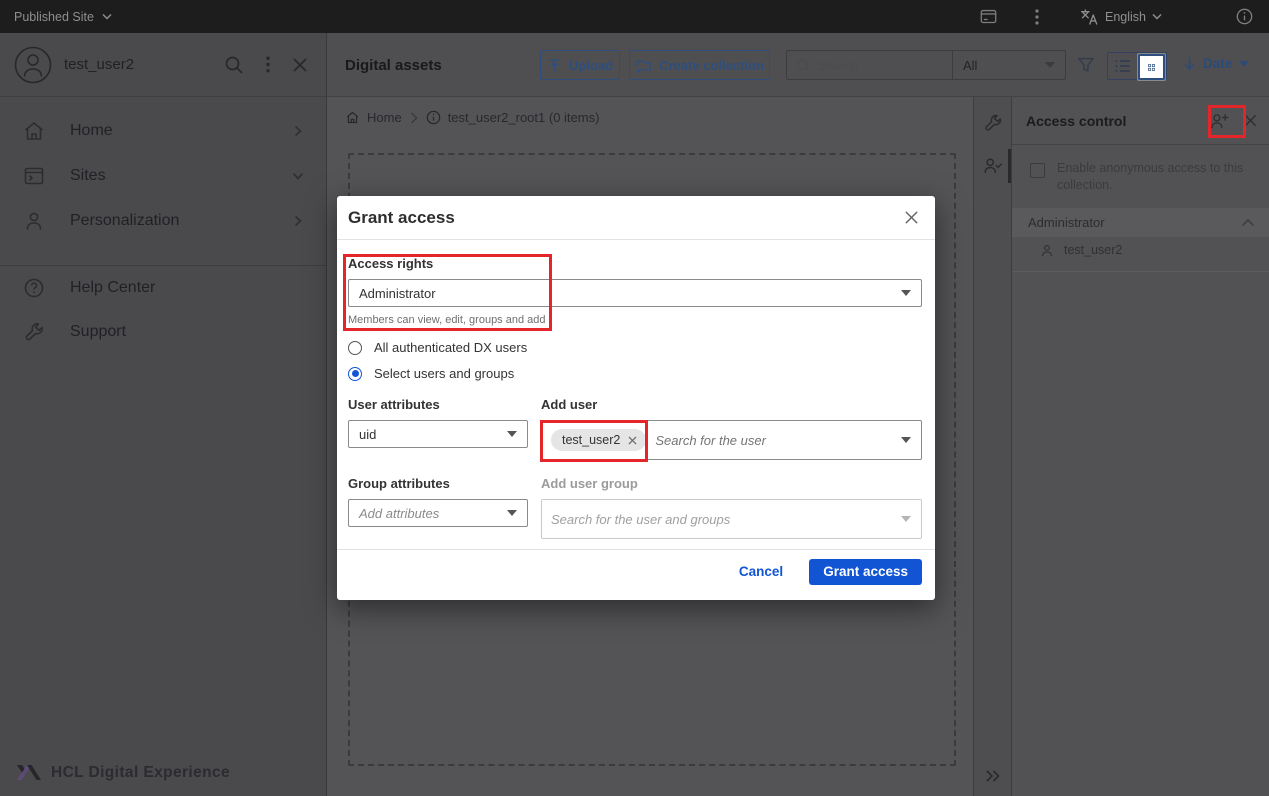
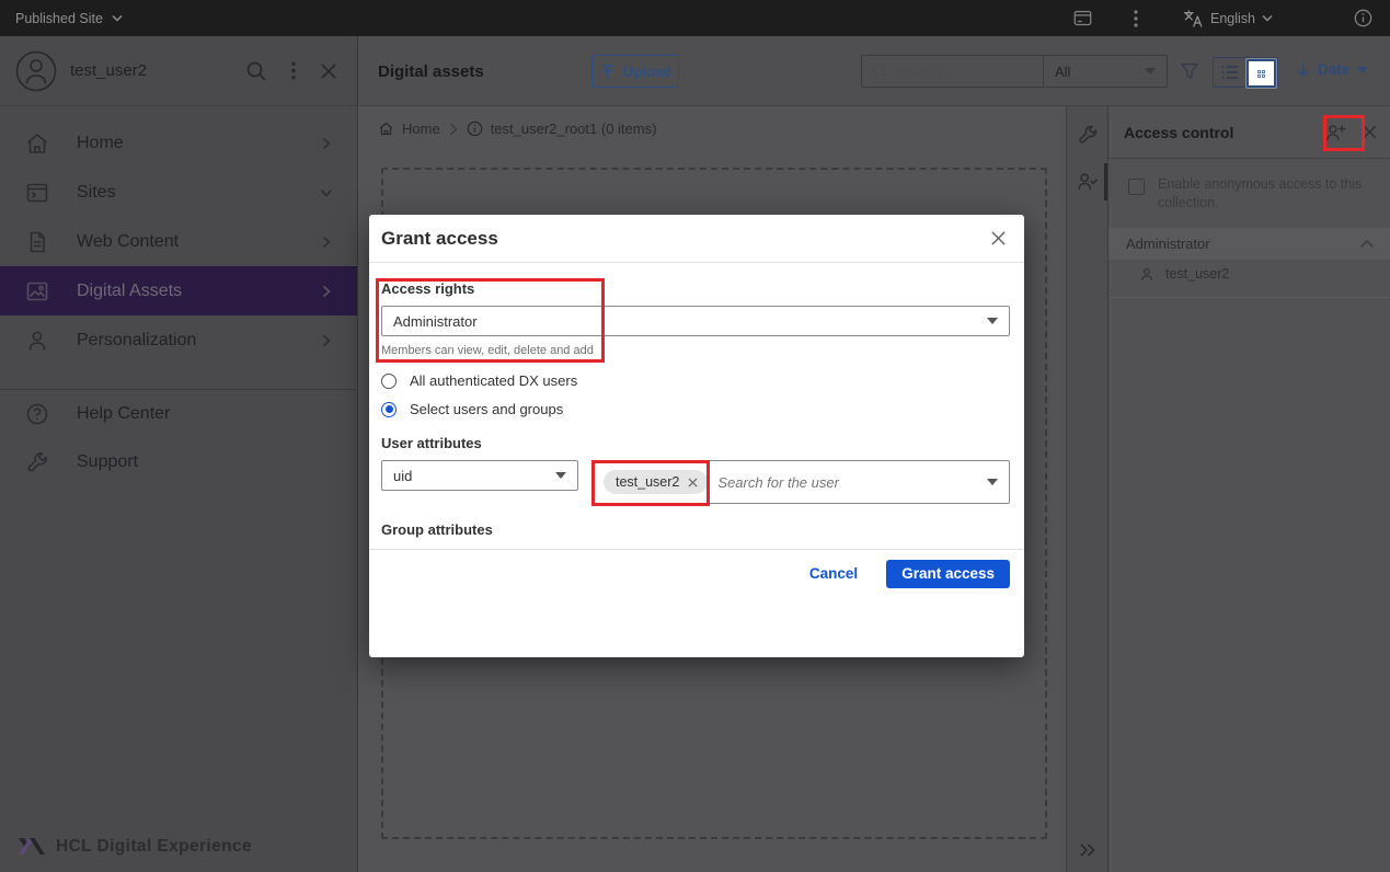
  Published Site
  English
  test_user2
  Home
  Sites
+ Web Content
+ Digital Assets
  Personalization
  Help Center
  Support
  HCL Digital Experience
  Digital assets
  Upload
- Create collection
  All
  Date
  Home
  test_user2_root1 (0 items)
  Access control
  Administrator
  test_user2
  Grant access
  Access rights
  Administrator
- Members can view, edit, groups and add
+ Members can view, edit, delete and add
  All authenticated DX users
  Select users and groups
  User attributes
- Add user
  uid
  test_user2
  Search for the user
  Group attributes
- Add user group
- Add attributes
- Search for the user and groups
  Cancel
  Grant access
